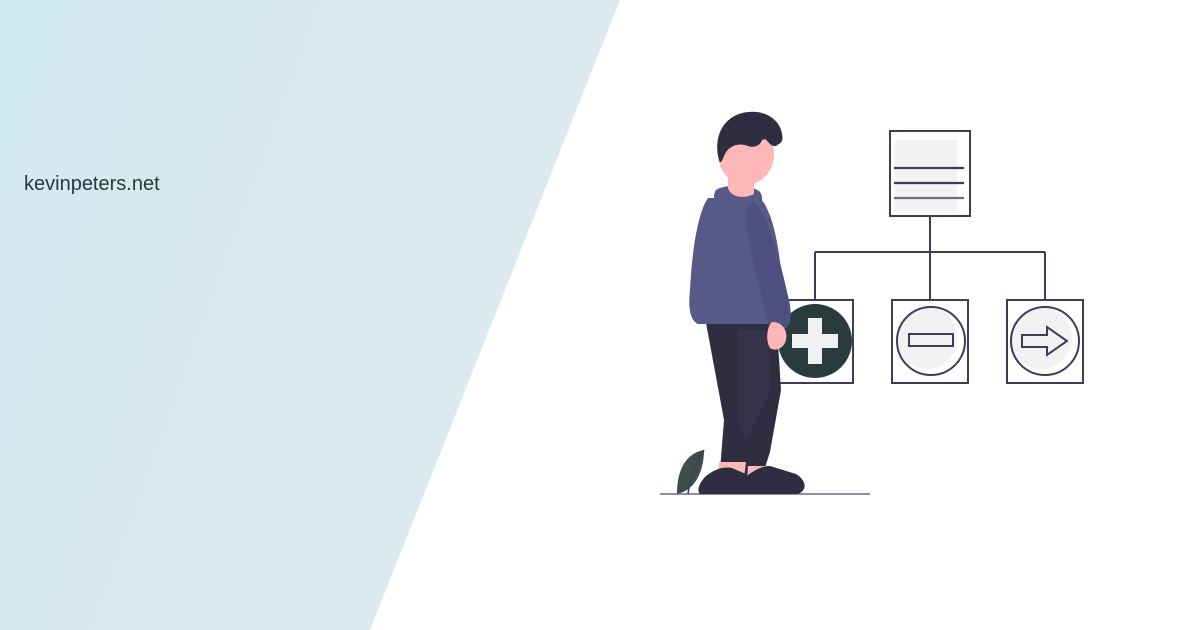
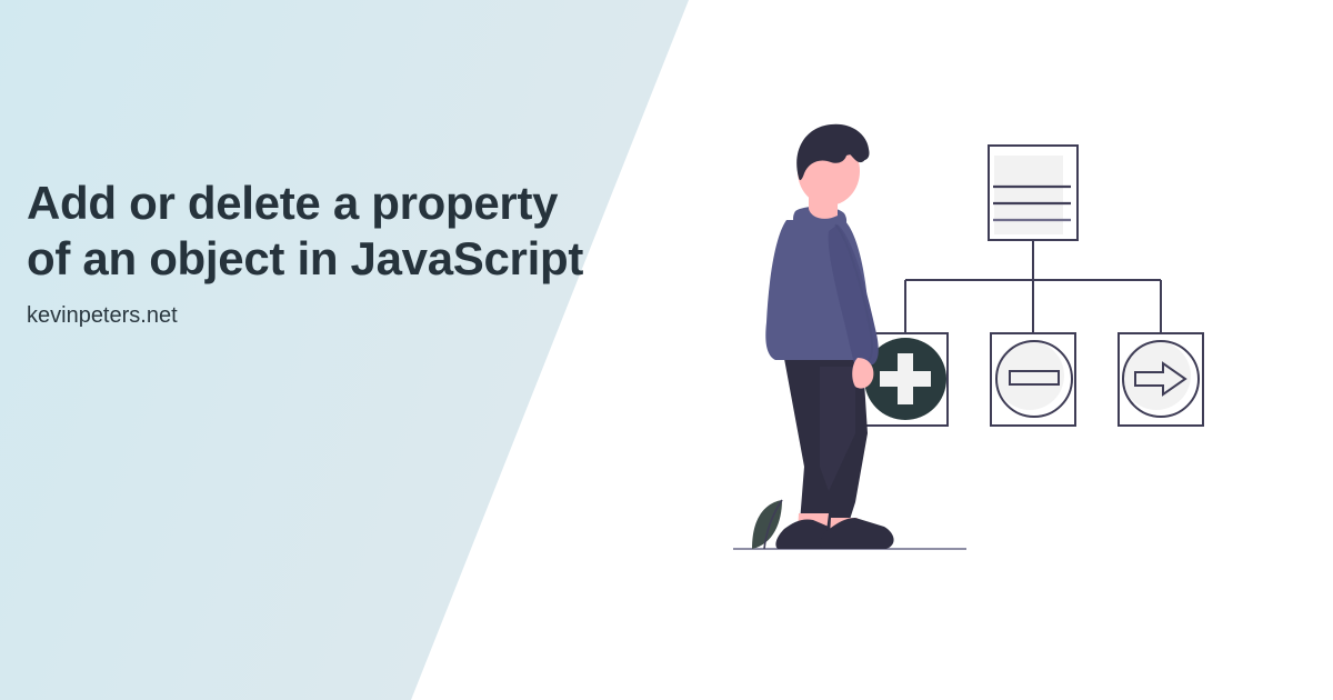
+ Add or delete a property of an object in JavaScript
  kevinpeters.net
